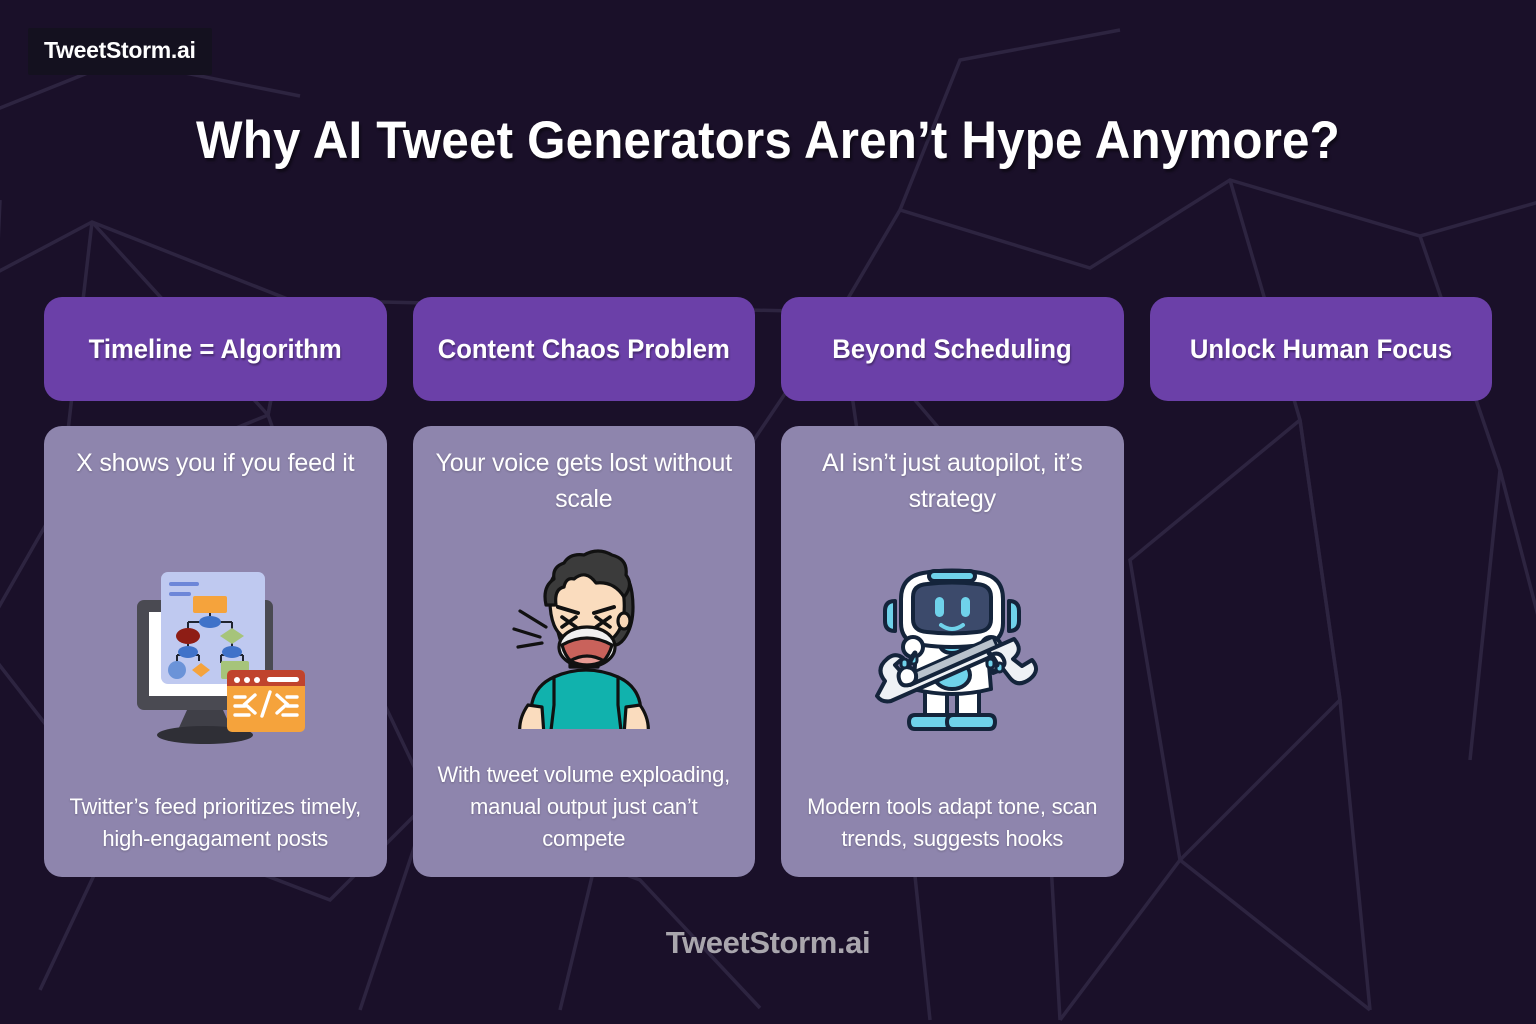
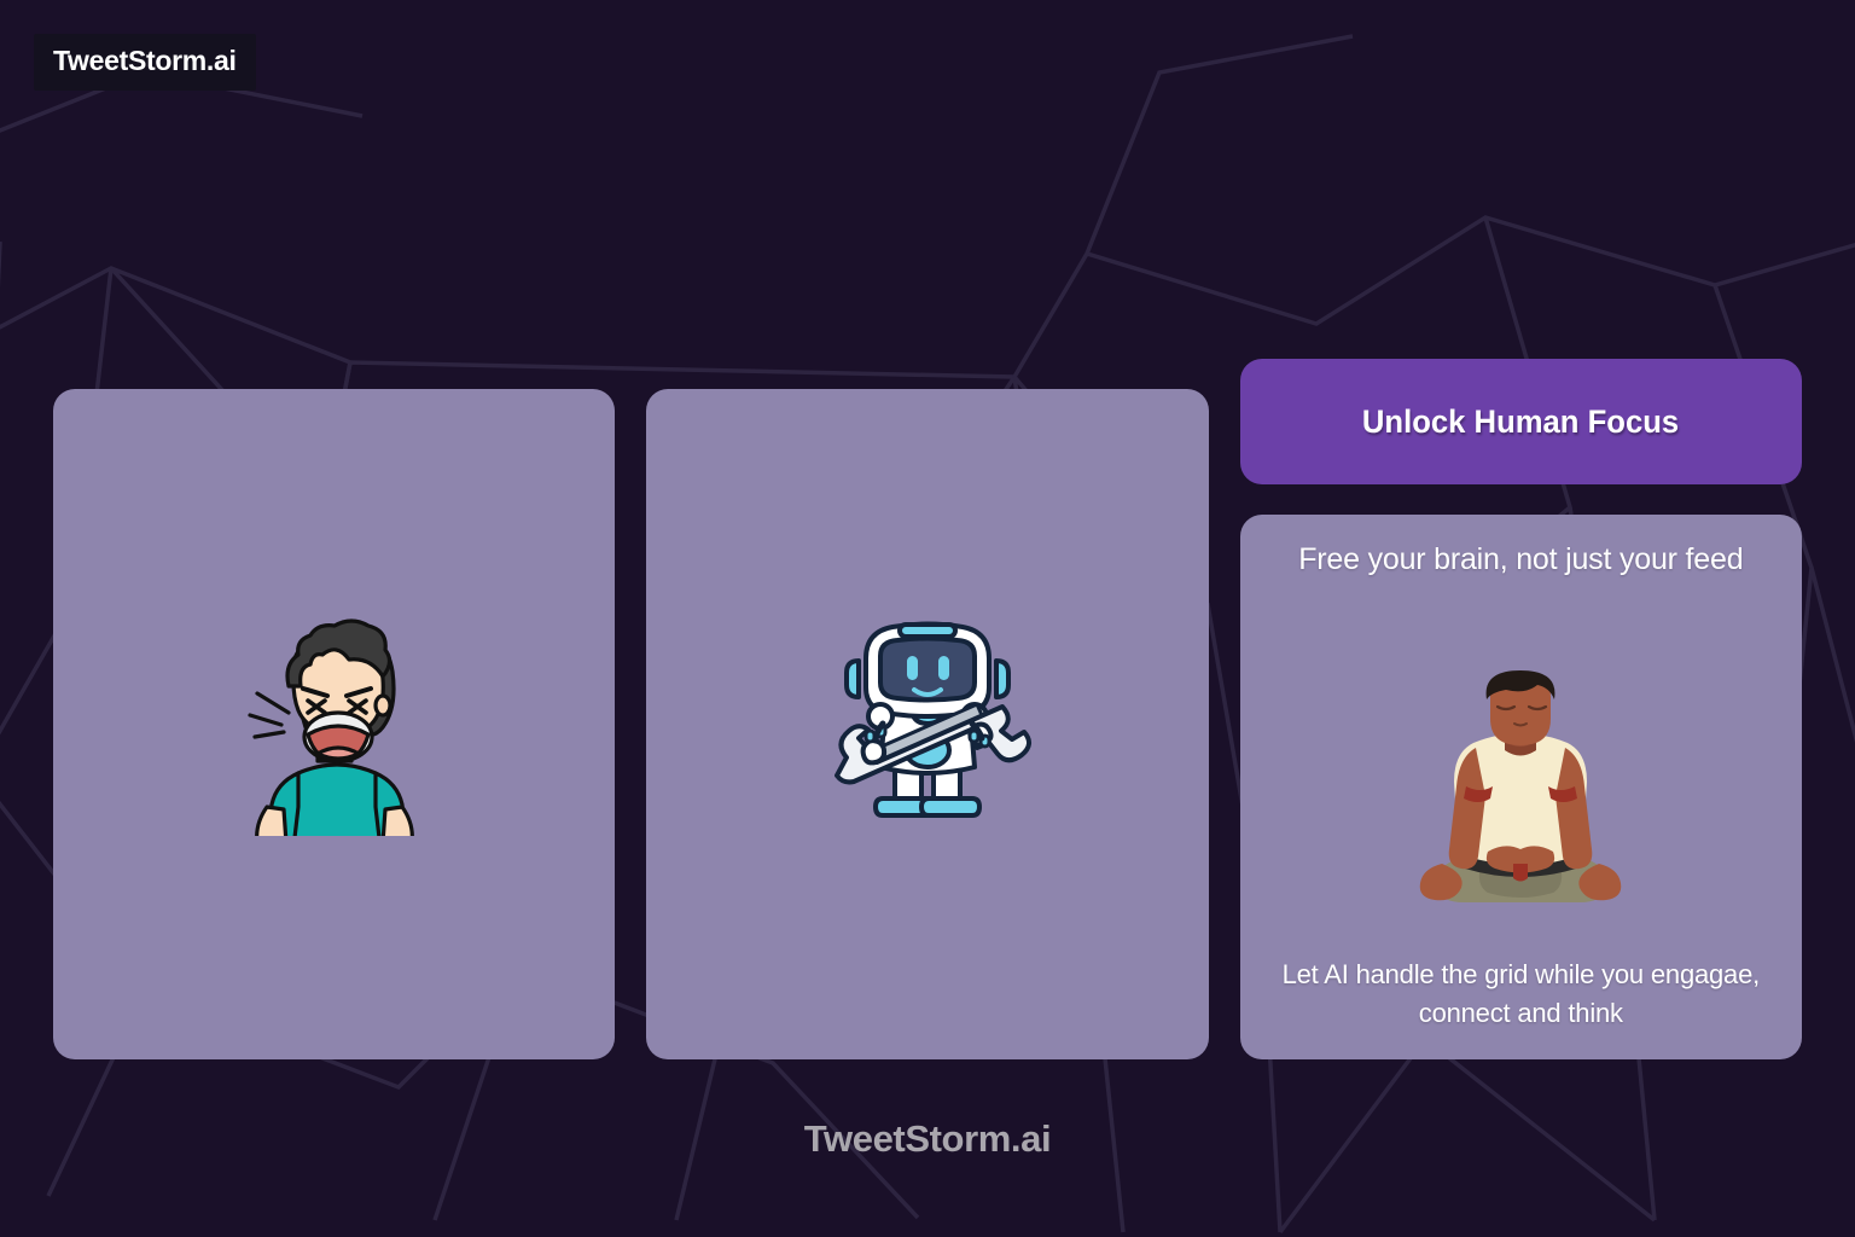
  TweetStorm.ai
- Why AI Tweet Generators Aren’t Hype Anymore?
- Timeline = Algorithm
- X shows you if you feed it
- Twitter’s feed prioritizes timely, high-engagament posts
- Content Chaos Problem
- Your voice gets lost without scale
- With tweet volume exploading, manual output just can’t compete
- Beyond Scheduling
- AI isn’t just autopilot, it’s strategy
- Modern tools adapt tone, scan trends, suggests hooks
  Unlock Human Focus
+ Free your brain, not just your feed
+ Let AI handle the grid while you engagae, connect and think
  TweetStorm.ai
